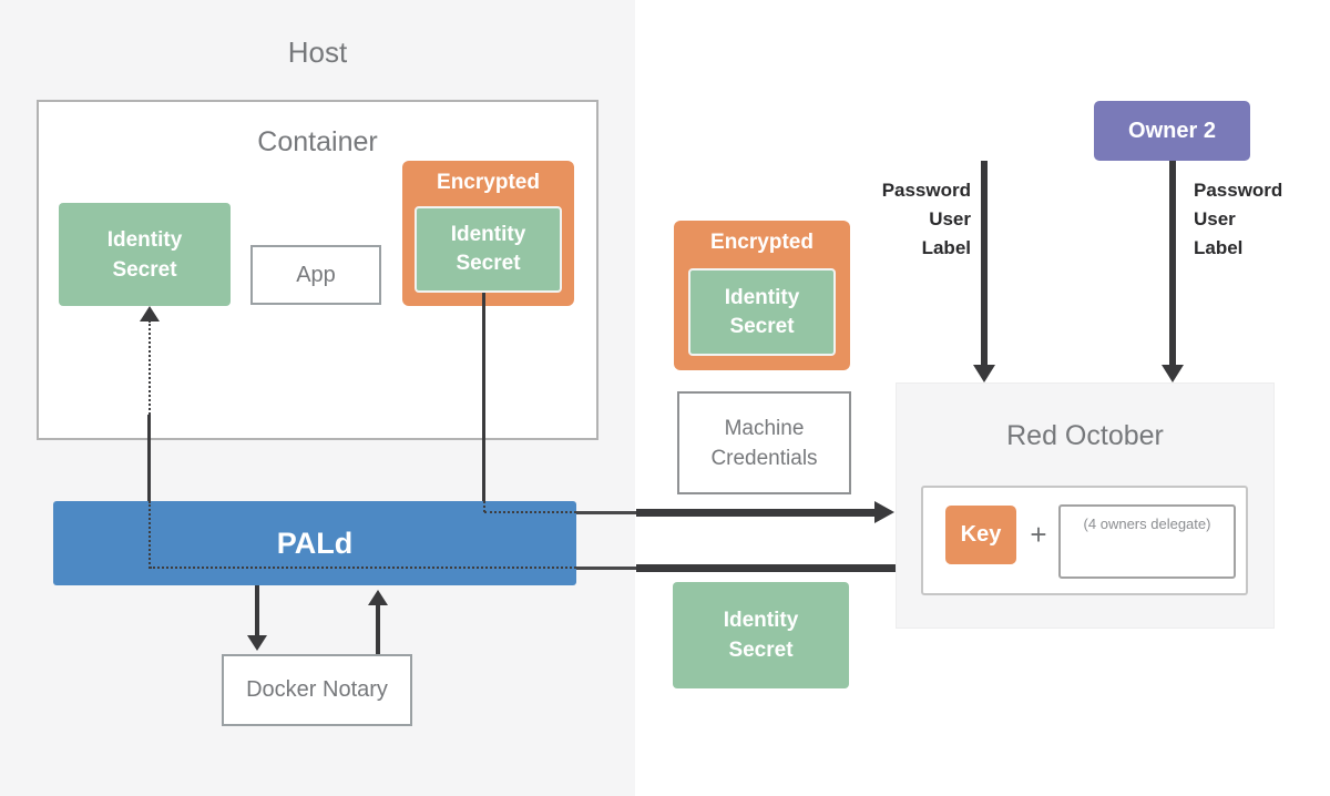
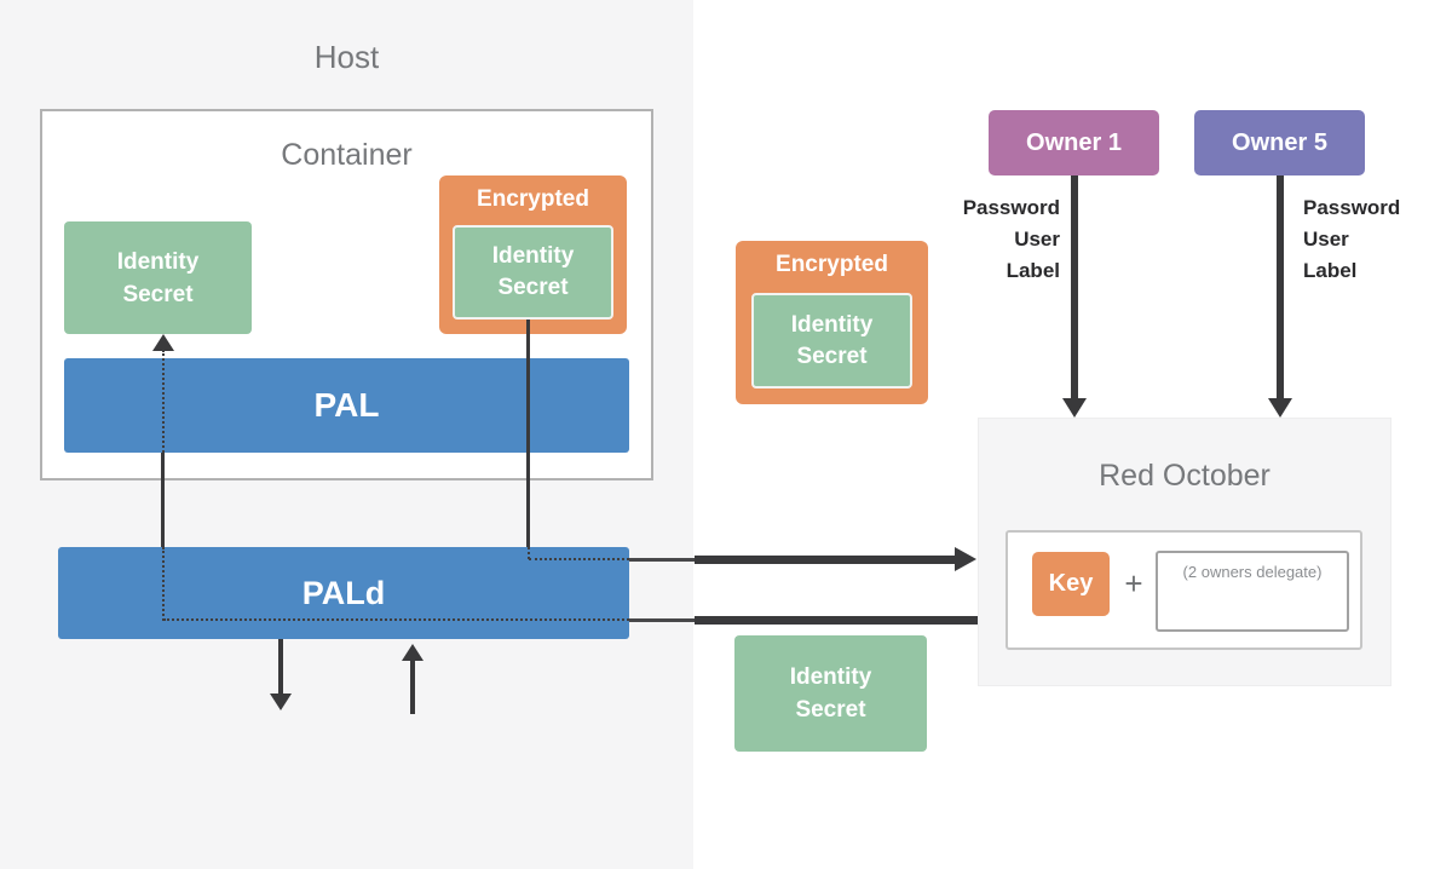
  Host
  Container
  Identity
  Secret
- App
  Encrypted
  Identity
  Secret
+ PAL
  PALd
- Docker Notary
  Encrypted
  Identity
  Secret
- Machine
- Credentials
  Identity
  Secret
+ Owner 1
- Owner 2
+ Owner 5
  Password
  User
  Label
  Password
  User
  Label
  Red October
  Key
  +
- (4 owners delegate)
+ (2 owners delegate)
